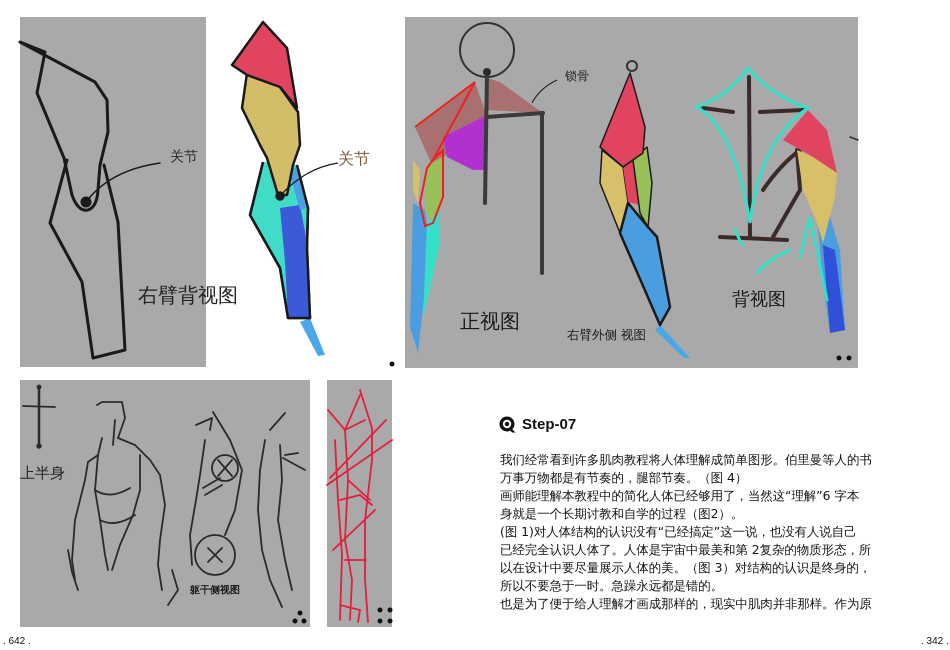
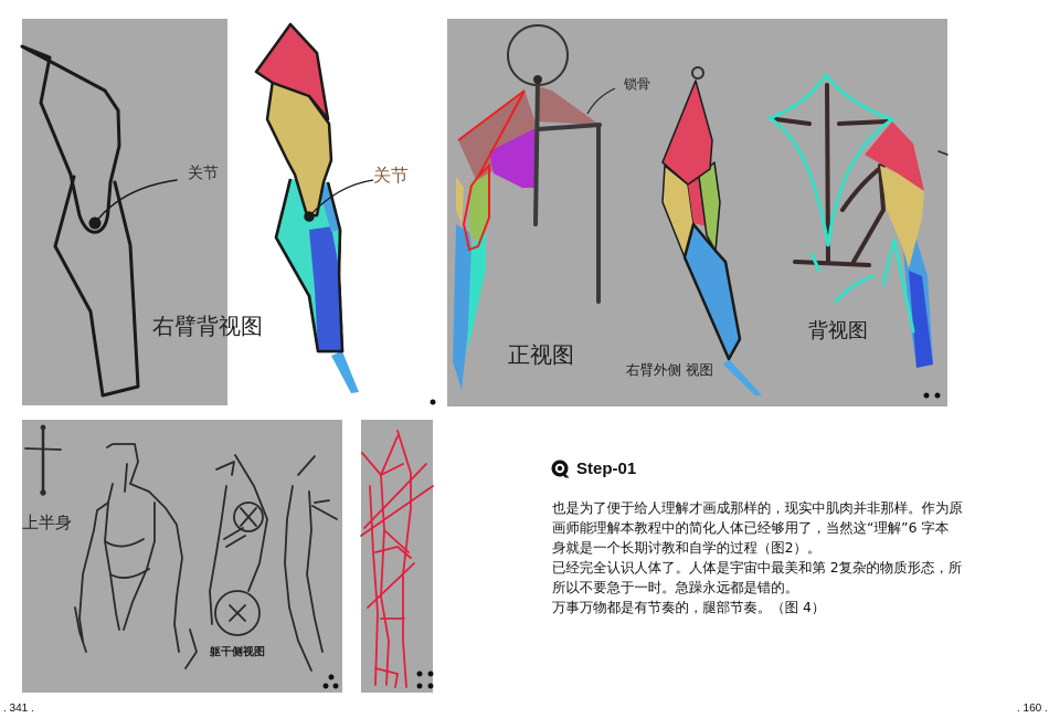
  关节
  关节
  右臂背视图
  锁骨
  正视图
  右臂外侧 视图
  背视图
  上半身
  躯干侧视图
- Step-07
+ Step-01
- 我们经常看到许多肌肉教程将人体理解成简单图形。伯里曼等人的书
- 万事万物都是有节奏的，腿部节奏。（图 4）
+ 也是为了便于给人理解才画成那样的，现实中肌肉并非那样。作为原
  画师能理解本教程中的简化人体已经够用了，当然这“理解”6 字本
  身就是一个长期讨教和自学的过程（图2）。
- (图 1)对人体结构的认识没有“已经搞定”这一说，也没有人说自己
  已经完全认识人体了。人体是宇宙中最美和第 2复杂的物质形态，所
- 以在设计中要尽量展示人体的美。（图 3）对结构的认识是终身的，
  所以不要急于一时。急躁永远都是错的。
- 也是为了便于给人理解才画成那样的，现实中肌肉并非那样。作为原
+ 万事万物都是有节奏的，腿部节奏。（图 4）
- . 642 .
+ . 341 .
- . 342 .
+ . 160 .
